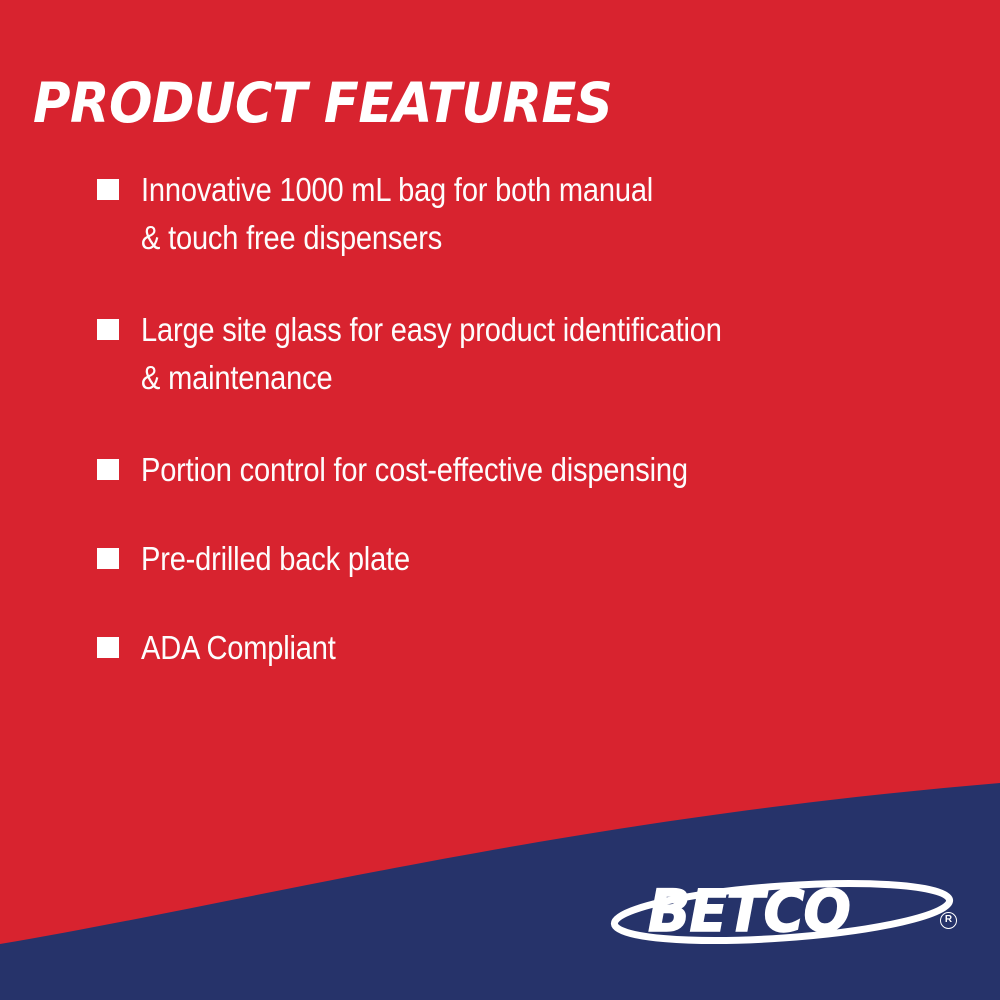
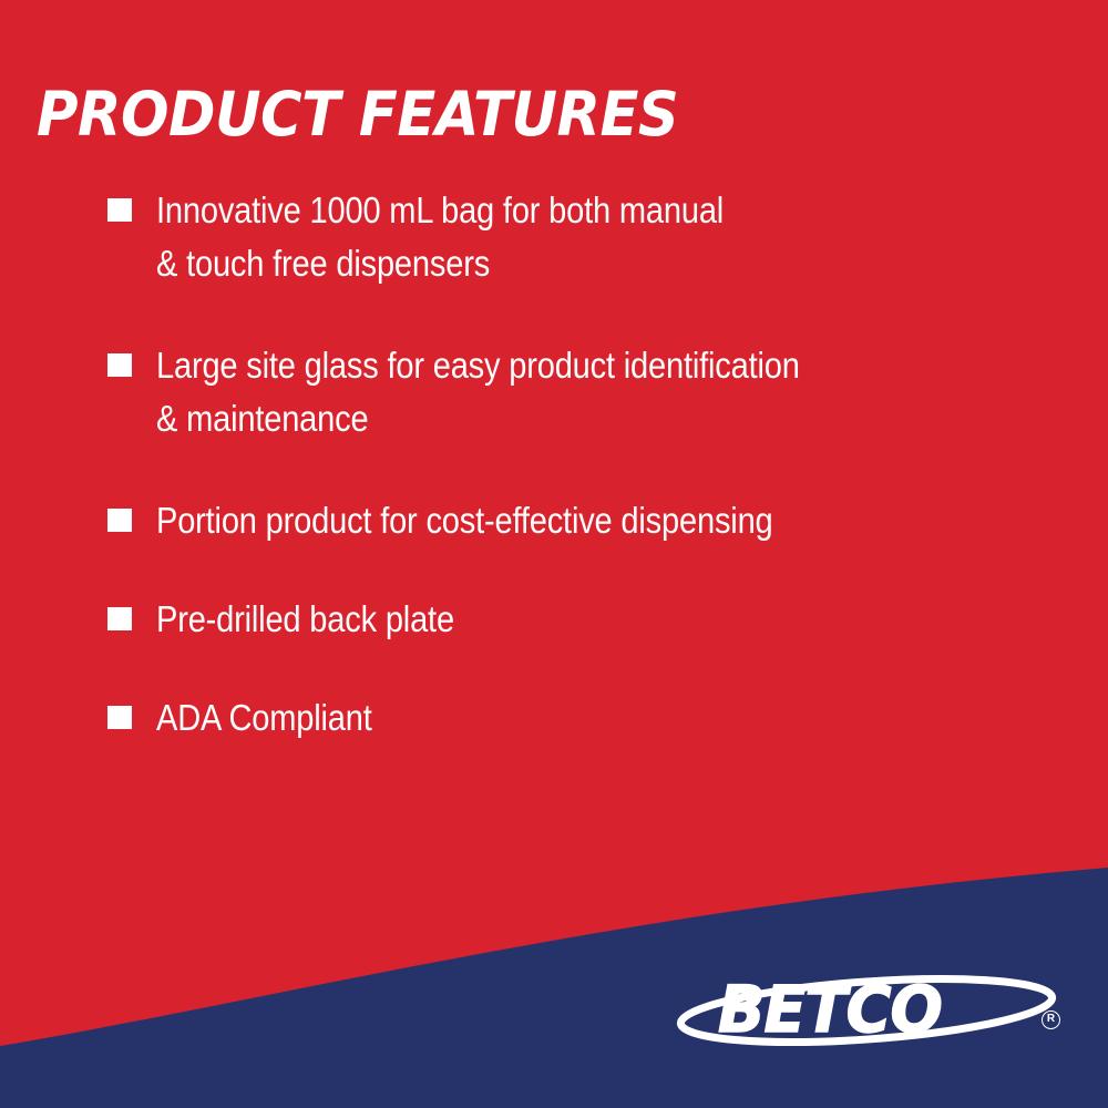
  PRODUCT FEATURES
  Innovative 1000 mL bag for both manual
  & touch free dispensers
  Large site glass for easy product identification
  & maintenance
- Portion control for cost-effective dispensing
+ Portion product for cost-effective dispensing
  Pre-drilled back plate
  ADA Compliant
  BETCO
  R
